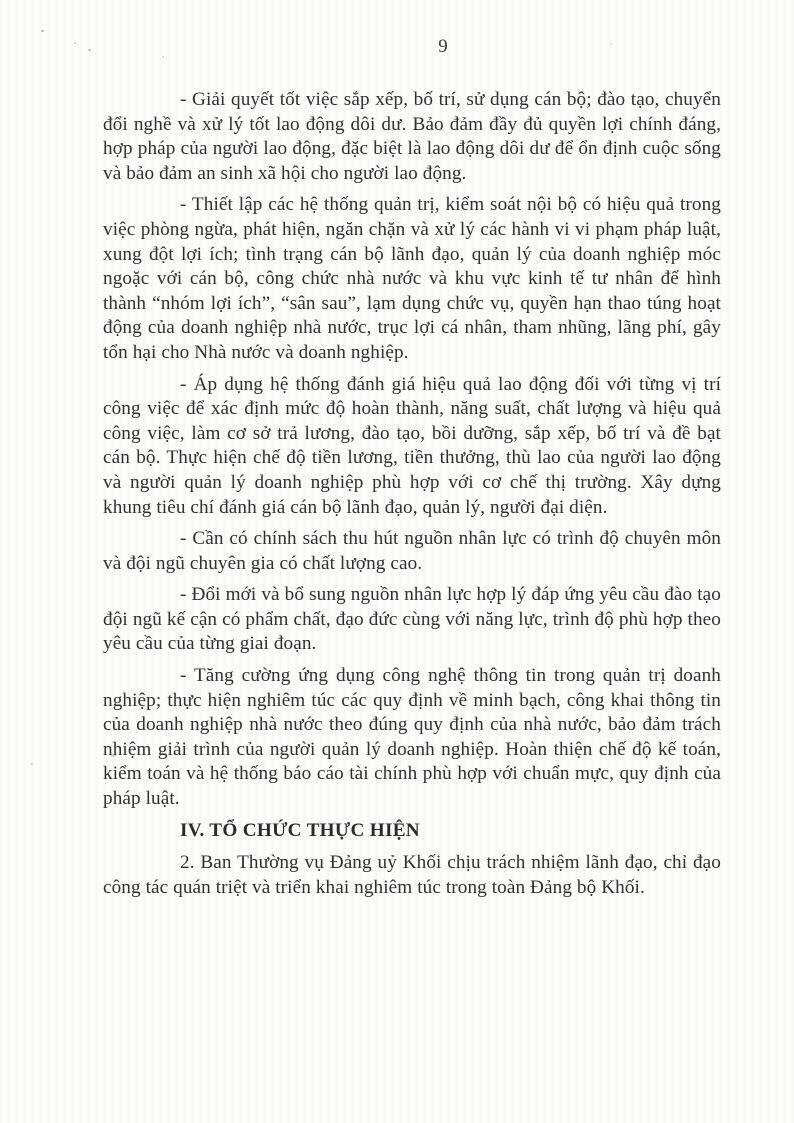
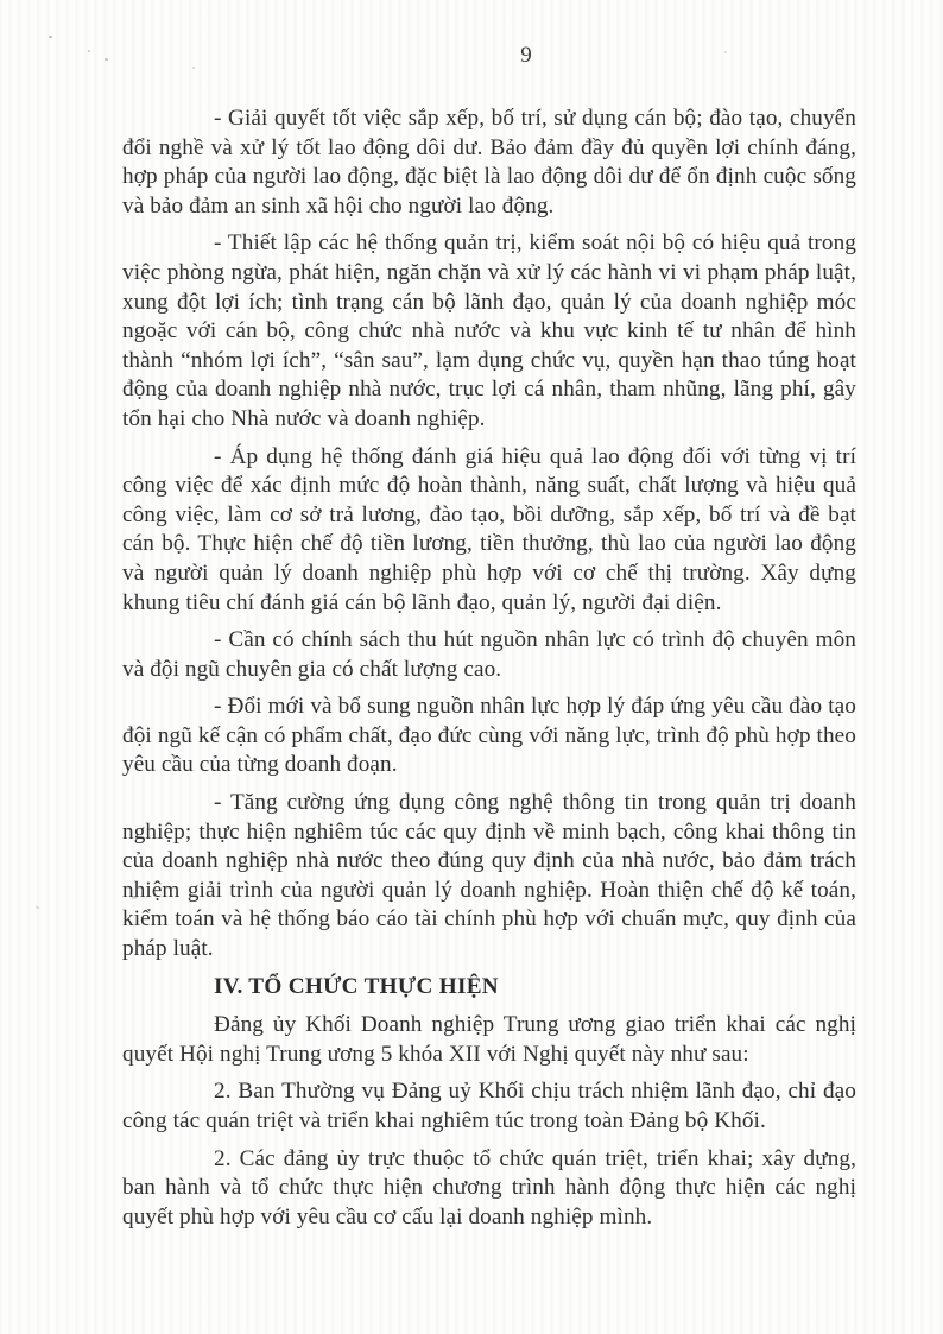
  9
  - Giải quyết tốt việc sắp xếp, bố trí, sử dụng cán bộ; đào tạo, chuyển đổi nghề và xử lý tốt lao động dôi dư. Bảo đảm đầy đủ quyền lợi chính đáng, hợp pháp của người lao động, đặc biệt là lao động dôi dư để ổn định cuộc sống và bảo đảm an sinh xã hội cho người lao động.
  - Thiết lập các hệ thống quản trị, kiểm soát nội bộ có hiệu quả trong việc phòng ngừa, phát hiện, ngăn chặn và xử lý các hành vi vi phạm pháp luật, xung đột lợi ích; tình trạng cán bộ lãnh đạo, quản lý của doanh nghiệp móc ngoặc với cán bộ, công chức nhà nước và khu vực kinh tế tư nhân để hình thành “nhóm lợi ích”, “sân sau”, lạm dụng chức vụ, quyền hạn thao túng hoạt động của doanh nghiệp nhà nước, trục lợi cá nhân, tham nhũng, lãng phí, gây tổn hại cho Nhà nước và doanh nghiệp.
  - Áp dụng hệ thống đánh giá hiệu quả lao động đối với từng vị trí công việc để xác định mức độ hoàn thành, năng suất, chất lượng và hiệu quả công việc, làm cơ sở trả lương, đào tạo, bồi dưỡng, sắp xếp, bố trí và đề bạt cán bộ. Thực hiện chế độ tiền lương, tiền thưởng, thù lao của người lao động và người quản lý doanh nghiệp phù hợp với cơ chế thị trường. Xây dựng khung tiêu chí đánh giá cán bộ lãnh đạo, quản lý, người đại diện.
  - Cần có chính sách thu hút nguồn nhân lực có trình độ chuyên môn và đội ngũ chuyên gia có chất lượng cao.
- - Đổi mới và bổ sung nguồn nhân lực hợp lý đáp ứng yêu cầu đào tạo đội ngũ kế cận có phẩm chất, đạo đức cùng với năng lực, trình độ phù hợp theo yêu cầu của từng giai đoạn.
+ - Đổi mới và bổ sung nguồn nhân lực hợp lý đáp ứng yêu cầu đào tạo đội ngũ kế cận có phẩm chất, đạo đức cùng với năng lực, trình độ phù hợp theo yêu cầu của từng doanh đoạn.
  - Tăng cường ứng dụng công nghệ thông tin trong quản trị doanh nghiệp; thực hiện nghiêm túc các quy định về minh bạch, công khai thông tin của doanh nghiệp nhà nước theo đúng quy định của nhà nước, bảo đảm trách nhiệm giải trình của người quản lý doanh nghiệp. Hoàn thiện chế độ kế toán, kiểm toán và hệ thống báo cáo tài chính phù hợp với chuẩn mực, quy định của pháp luật.
  IV. TỔ CHỨC THỰC HIỆN
+ Đảng ủy Khối Doanh nghiệp Trung ương giao triển khai các nghị quyết Hội nghị Trung ương 5 khóa XII với Nghị quyết này như sau:
  2. Ban Thường vụ Đảng uỷ Khối chịu trách nhiệm lãnh đạo, chỉ đạo công tác quán triệt và triển khai nghiêm túc trong toàn Đảng bộ Khối.
+ 2. Các đảng ủy trực thuộc tổ chức quán triệt, triển khai; xây dựng, ban hành và tổ chức thực hiện chương trình hành động thực hiện các nghị quyết phù hợp với yêu cầu cơ cấu lại doanh nghiệp mình.
